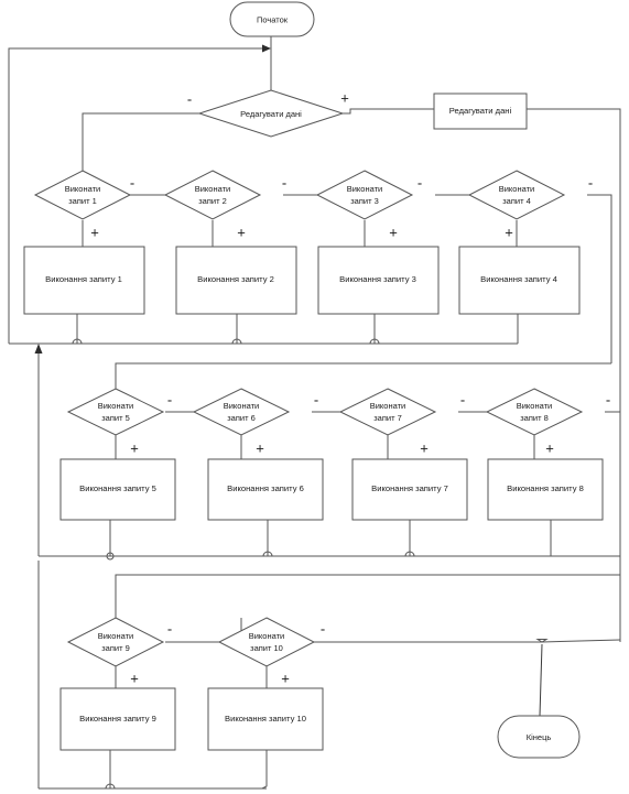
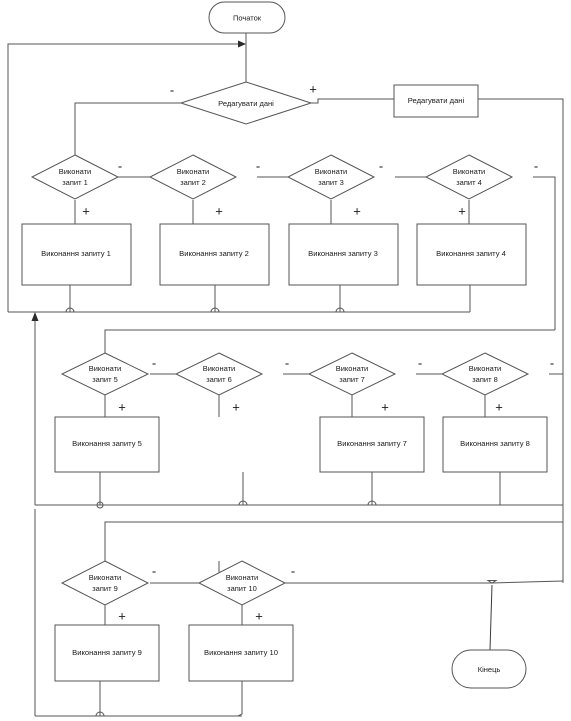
  Початок
  Редагувати дані
  +
  -
  Редагувати дані
  Виконати
  запит 1
  -
  +
  Виконання запиту 1
  Виконати
  запит 2
  -
  +
  Виконання запиту 2
  Виконати
  запит 3
  -
  +
  Виконання запиту 3
  Виконати
  запит 4
  -
  +
  Виконання запиту 4
  Виконати
  запит 5
  -
  +
  Виконання запиту 5
  Виконати
  запит 6
  -
  +
- Виконання запиту 6
  Виконати
  запит 7
  -
  +
  Виконання запиту 7
  Виконати
  запит 8
  -
  +
  Виконання запиту 8
  Виконати
  запит 9
  -
  +
  Виконання запиту 9
  Виконати
  запит 10
  -
  +
  Виконання запиту 10
  Кінець
